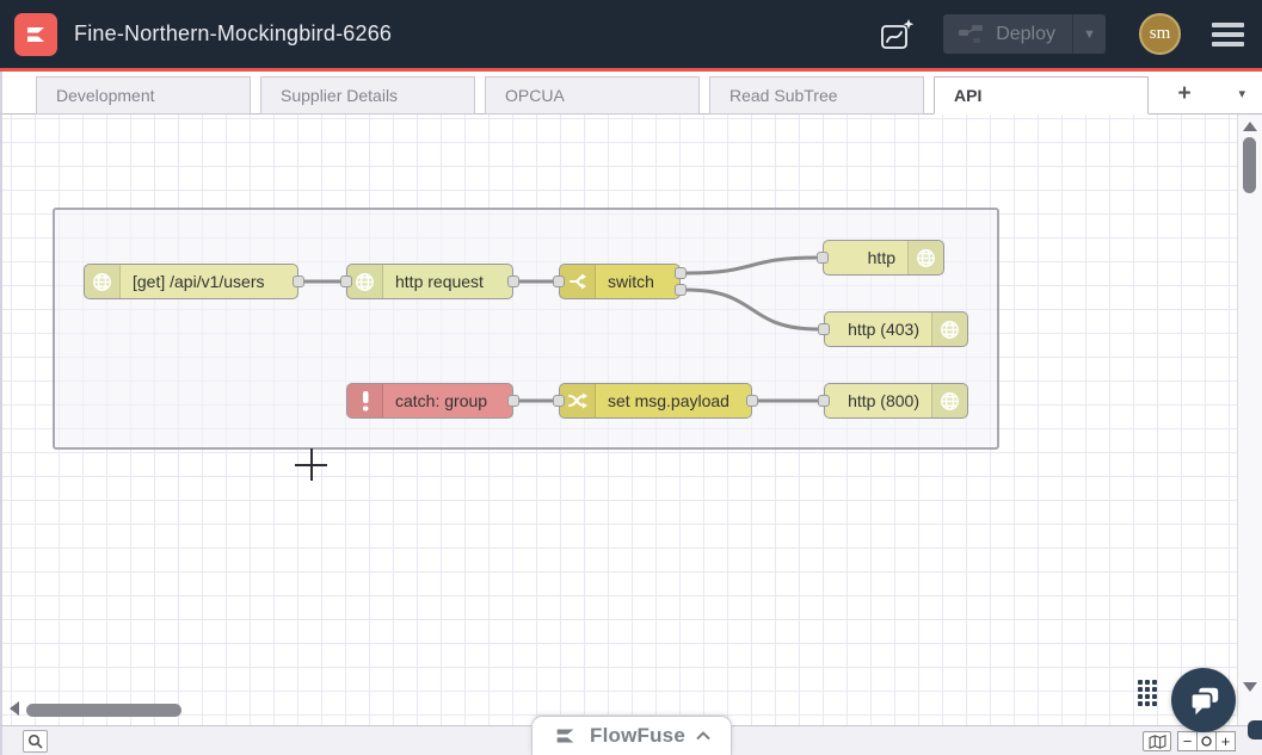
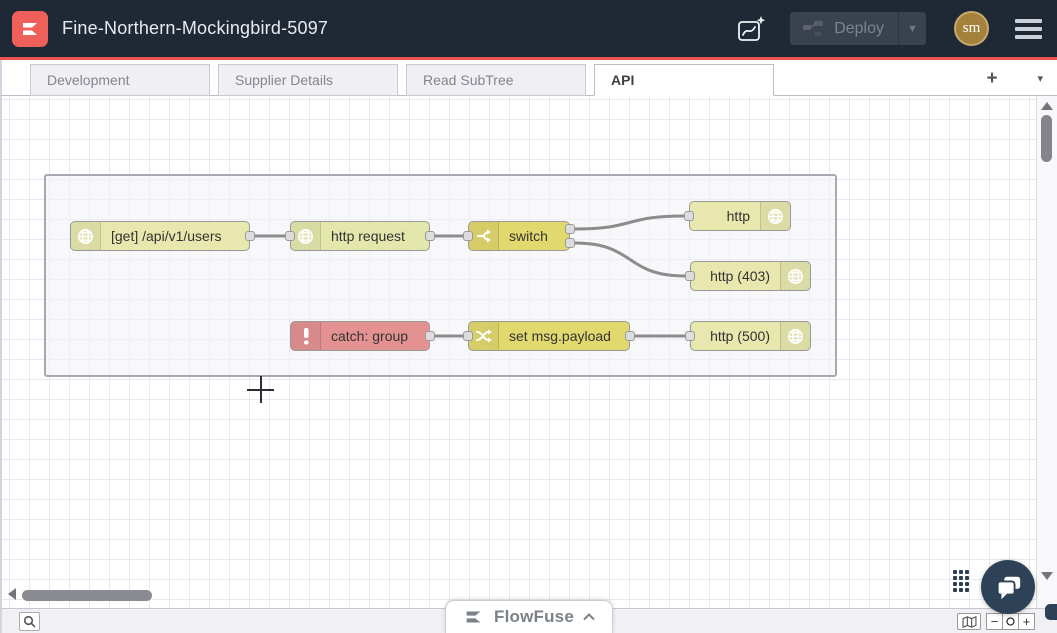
- Fine-Northern-Mockingbird-6266
+ Fine-Northern-Mockingbird-5097
  Deploy
  ▼
  sm
  Development
  Supplier Details
- OPCUA
  Read SubTree
  API
  +
  ▾
  [get] /api/v1/users
  http request
  switch
  http
  http (403)
  catch: group
  set msg.payload
- http (800)
+ http (500)
  −
  +
  FlowFuse
